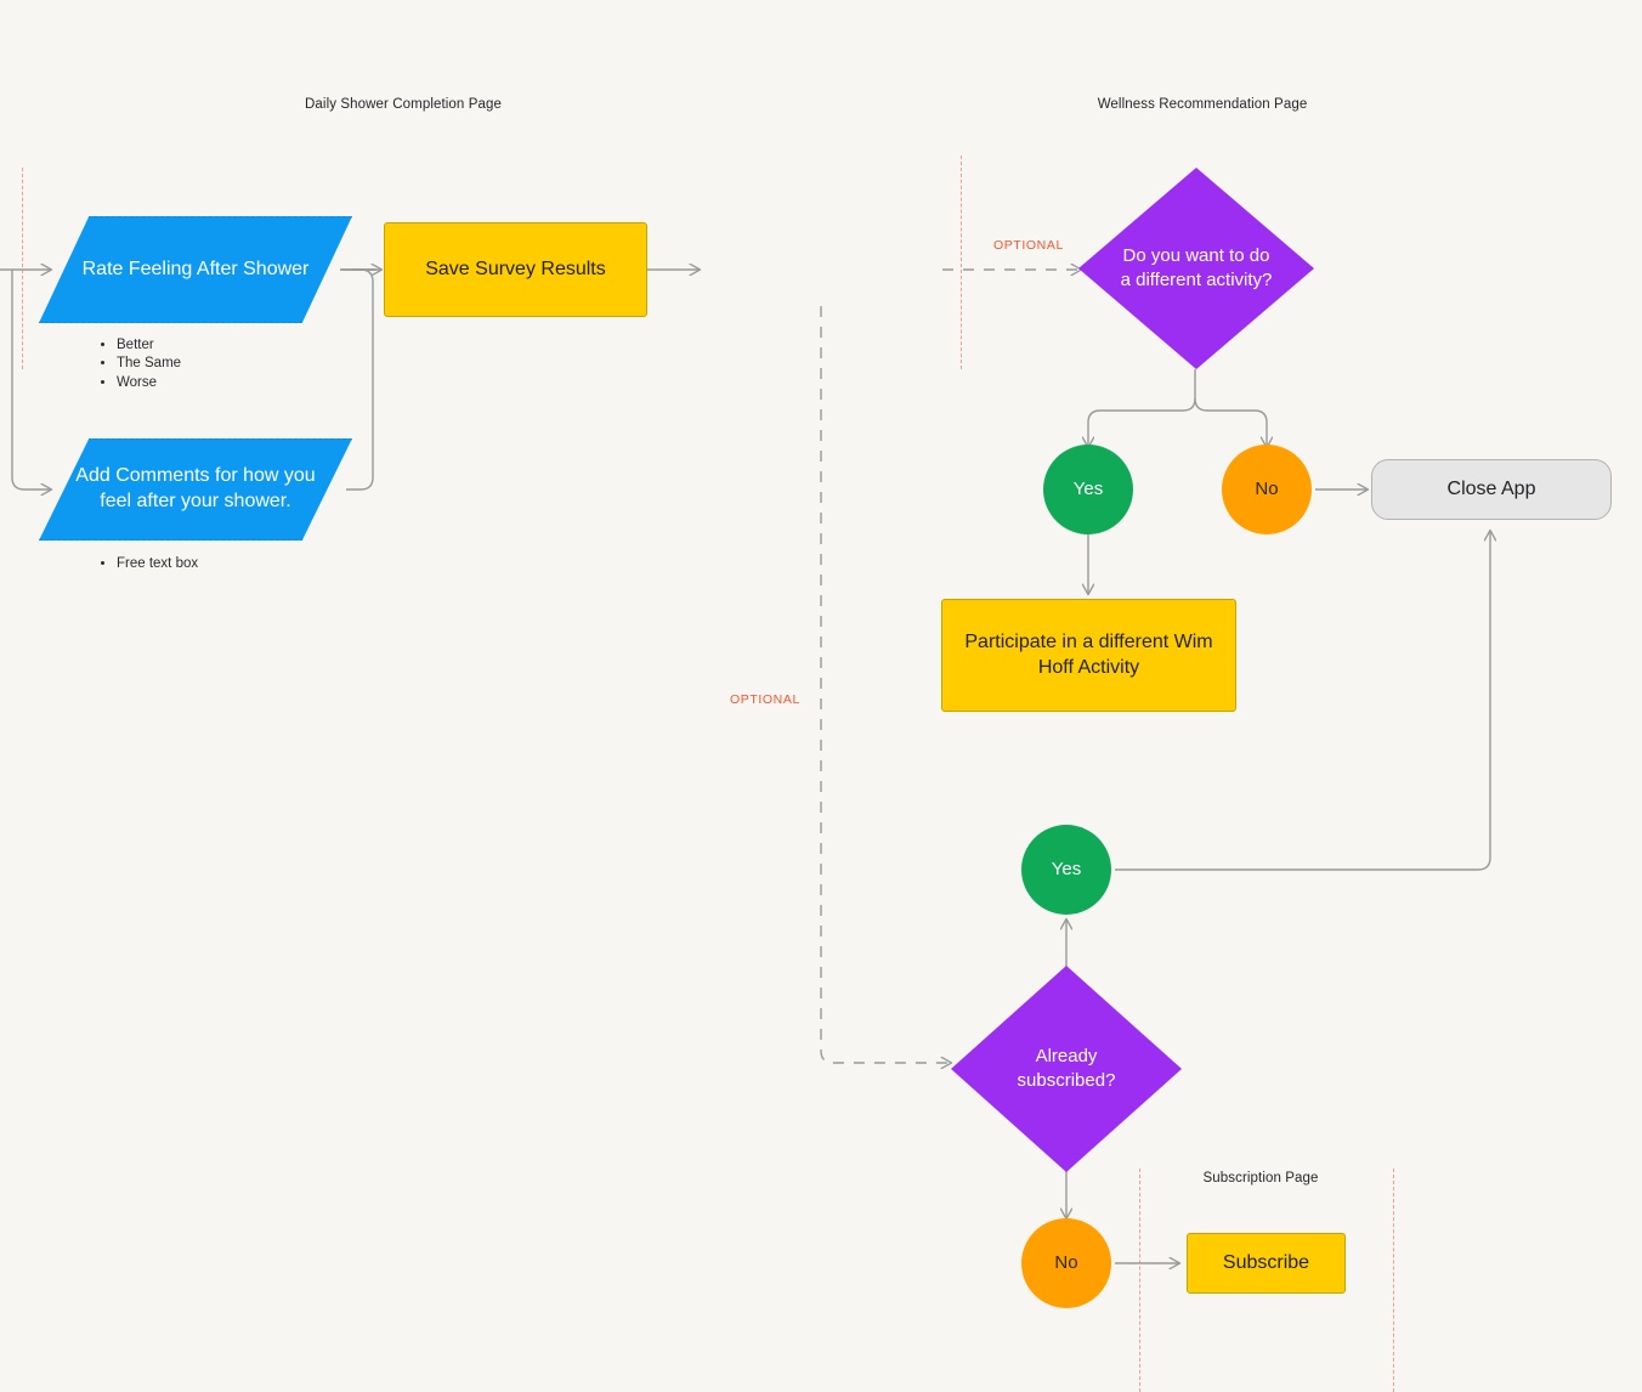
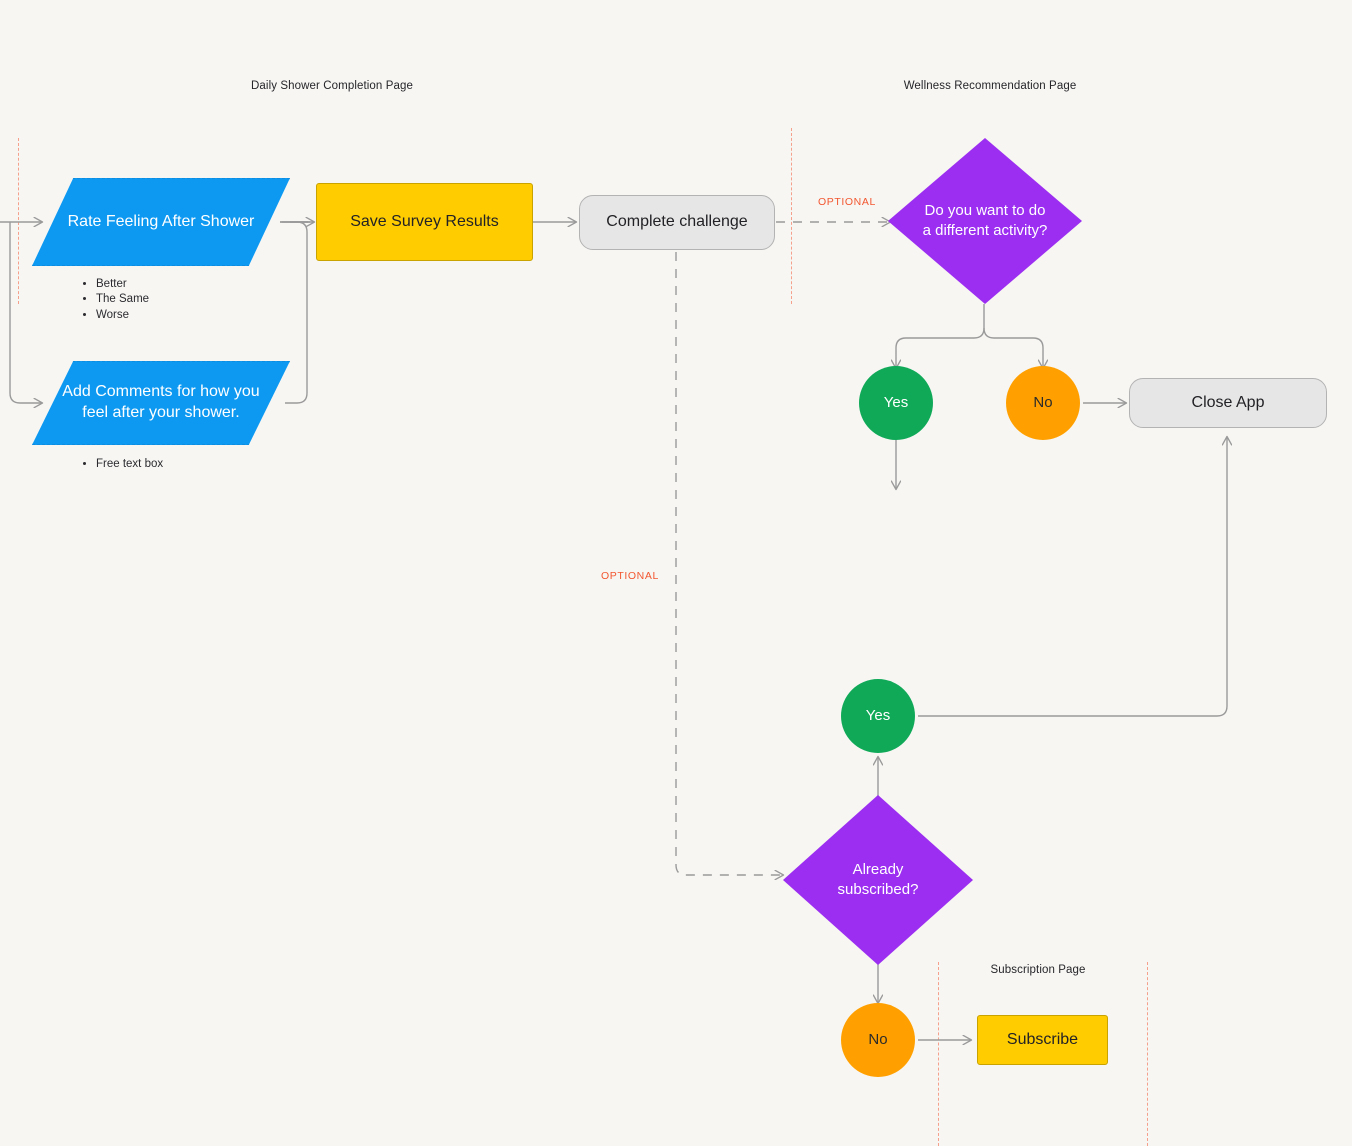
  Daily Shower Completion Page
  Wellness Recommendation Page
  Subscription Page
  OPTIONAL
  OPTIONAL
  Rate Feeling After Shower
  Better
  The Same
  Worse
  Add Comments for how you feel after your shower.
  Free text box
  Save Survey Results
+ Complete challenge
  Do you want to do a different activity?
  Yes
  No
  Close App
- Participate in a different Wim Hoff Activity
  Yes
  Already subscribed?
  No
  Subscribe
